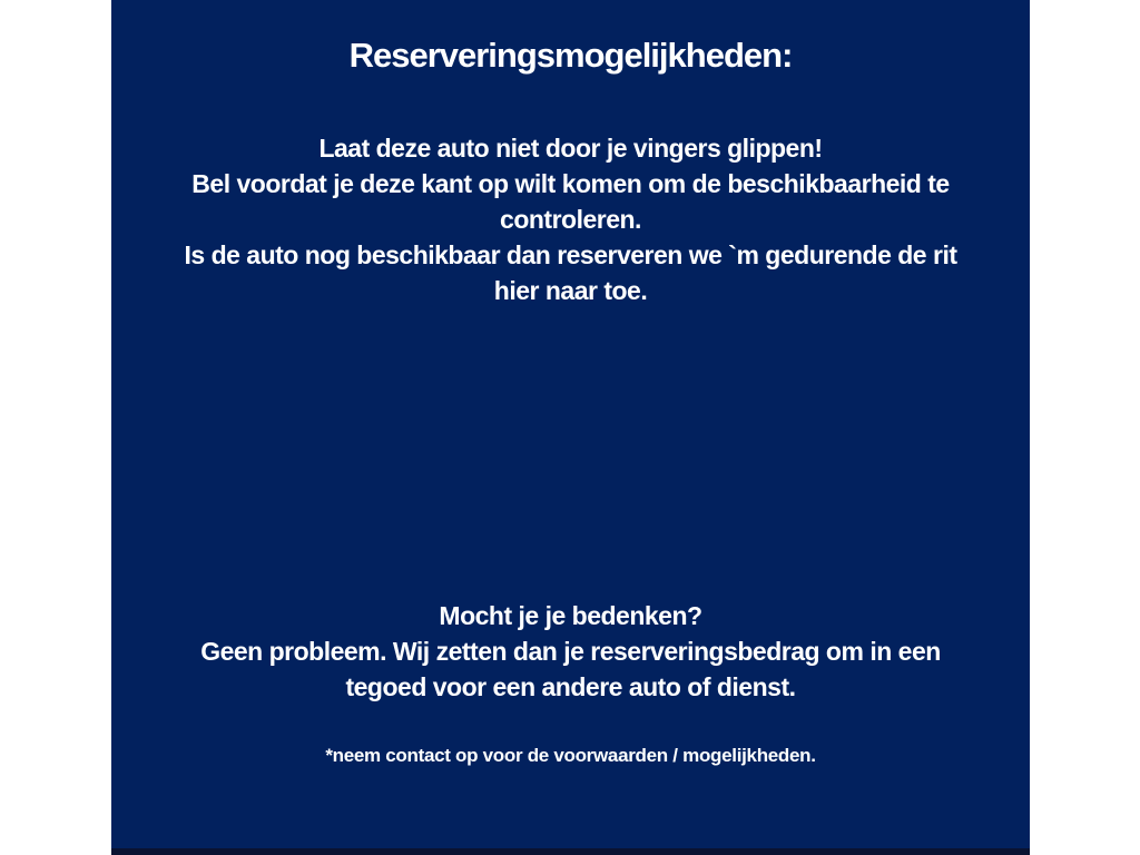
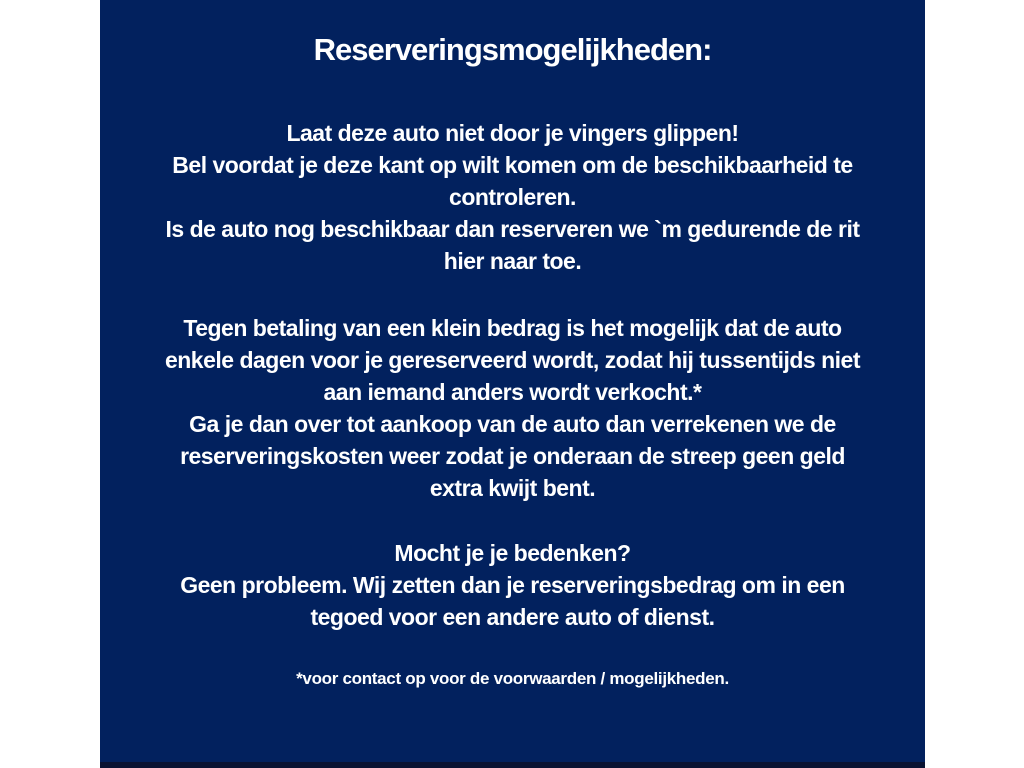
  Reserveringsmogelijkheden:
  Laat deze auto niet door je vingers glippen!
  Bel voordat je deze kant op wilt komen om de beschikbaarheid te
  controleren.
  Is de auto nog beschikbaar dan reserveren we `m gedurende de rit
  hier naar toe.
+ Tegen betaling van een klein bedrag is het mogelijk dat de auto
+ enkele dagen voor je gereserveerd wordt, zodat hij tussentijds niet
+ aan iemand anders wordt verkocht.*
+ Ga je dan over tot aankoop van de auto dan verrekenen we de
+ reserveringskosten weer zodat je onderaan de streep geen geld
+ extra kwijt bent.
  Mocht je je bedenken?
  Geen probleem. Wij zetten dan je reserveringsbedrag om in een
  tegoed voor een andere auto of dienst.
- *neem contact op voor de voorwaarden / mogelijkheden.
+ *voor contact op voor de voorwaarden / mogelijkheden.
